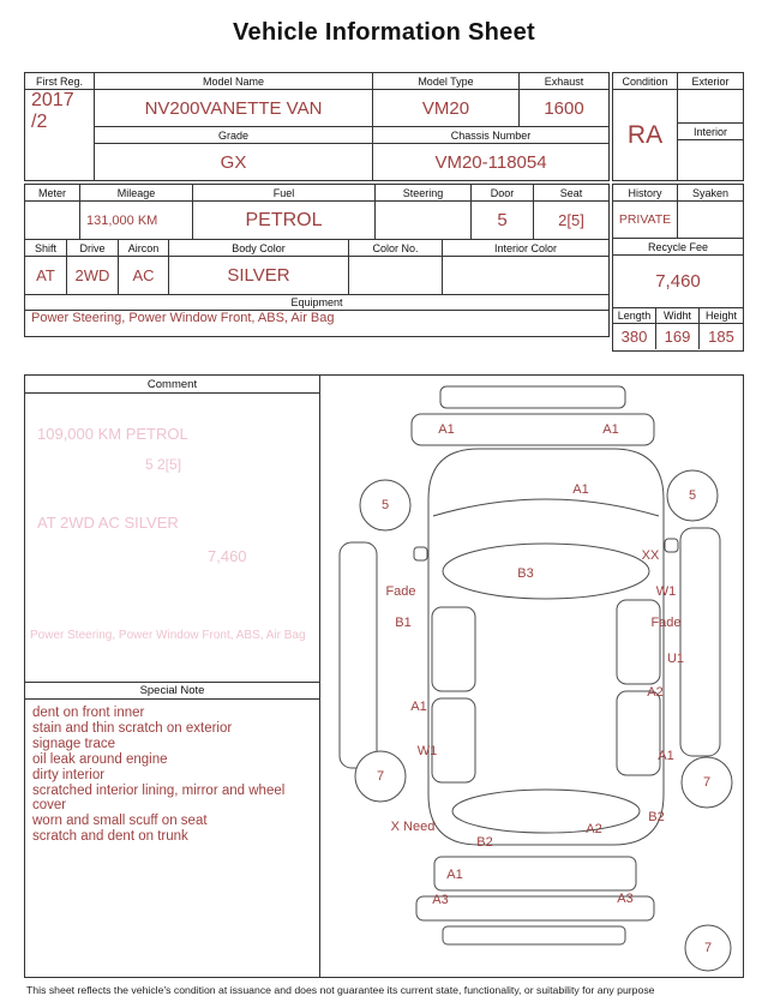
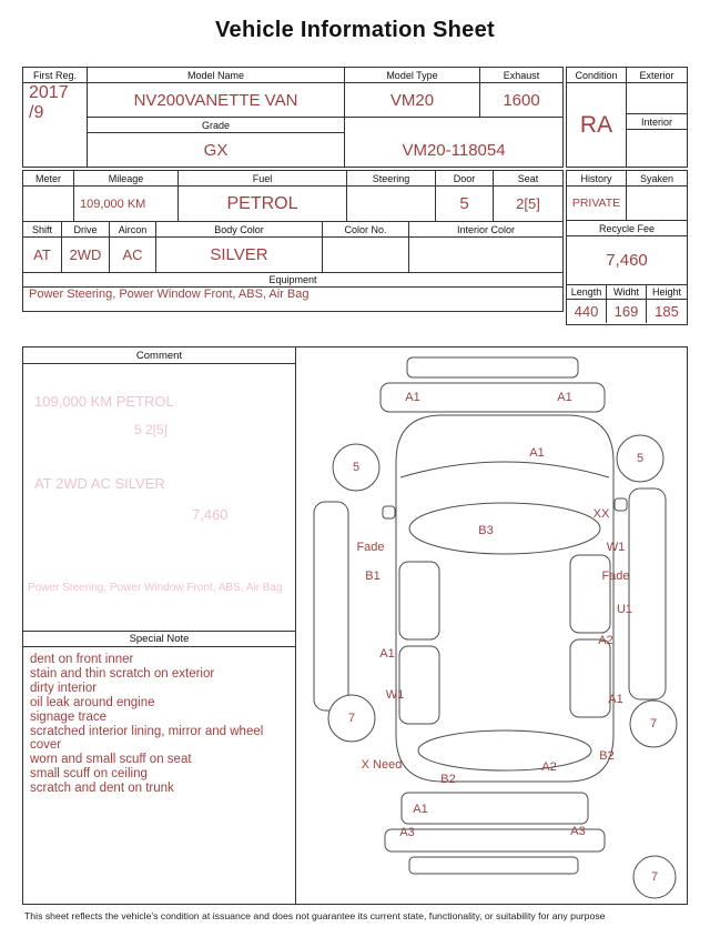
  Vehicle Information Sheet
  First Reg.
  2017
- /2
+ /9
  Model Name
  Model Type
  Exhaust
  NV200VANETTE VAN
  VM20
  1600
  Grade
- Chassis Number
  GX
  VM20-118054
  Condition
  Exterior
  RA
  Interior
  Meter
  Mileage
  Fuel
  Steering
  Door
  Seat
- 131,000 KM
+ 109,000 KM
  PETROL
  5
  2[5]
  Shift
  Drive
  Aircon
  Body Color
  Color No.
  Interior Color
  AT
  2WD
  AC
  SILVER
  Equipment
  Power Steering, Power Window Front, ABS, Air Bag
  History
  Syaken
  PRIVATE
  Recycle Fee
  7,460
  Length
  Widht
  Height
- 380
+ 440
  169
  185
  Comment
  109,000 KM PETROL
  5 2[5]
  AT 2WD AC SILVER
  7,460
  Power Steering, Power Window Front, ABS, Air Bag
  Special Note
  dent on front inner
  stain and thin scratch on exterior
- signage trace
+ dirty interior
  oil leak around engine
- dirty interior
+ signage trace
  scratched interior lining, mirror and wheel cover
  worn and small scuff on seat
+ small scuff on ceiling
  scratch and dent on trunk
  A1
  A1
  A1
  5
  5
  XX
  B3
  Fade
  W1
  B1
  Fade
  U1
  A2
  A1
  W1
  A1
  7
  7
  X Need
  B2
  A2
  B2
  A1
  A3
  A3
  7
  This sheet reflects the vehicle's condition at issuance and does not guarantee its current state, functionality, or suitability for any purpose
